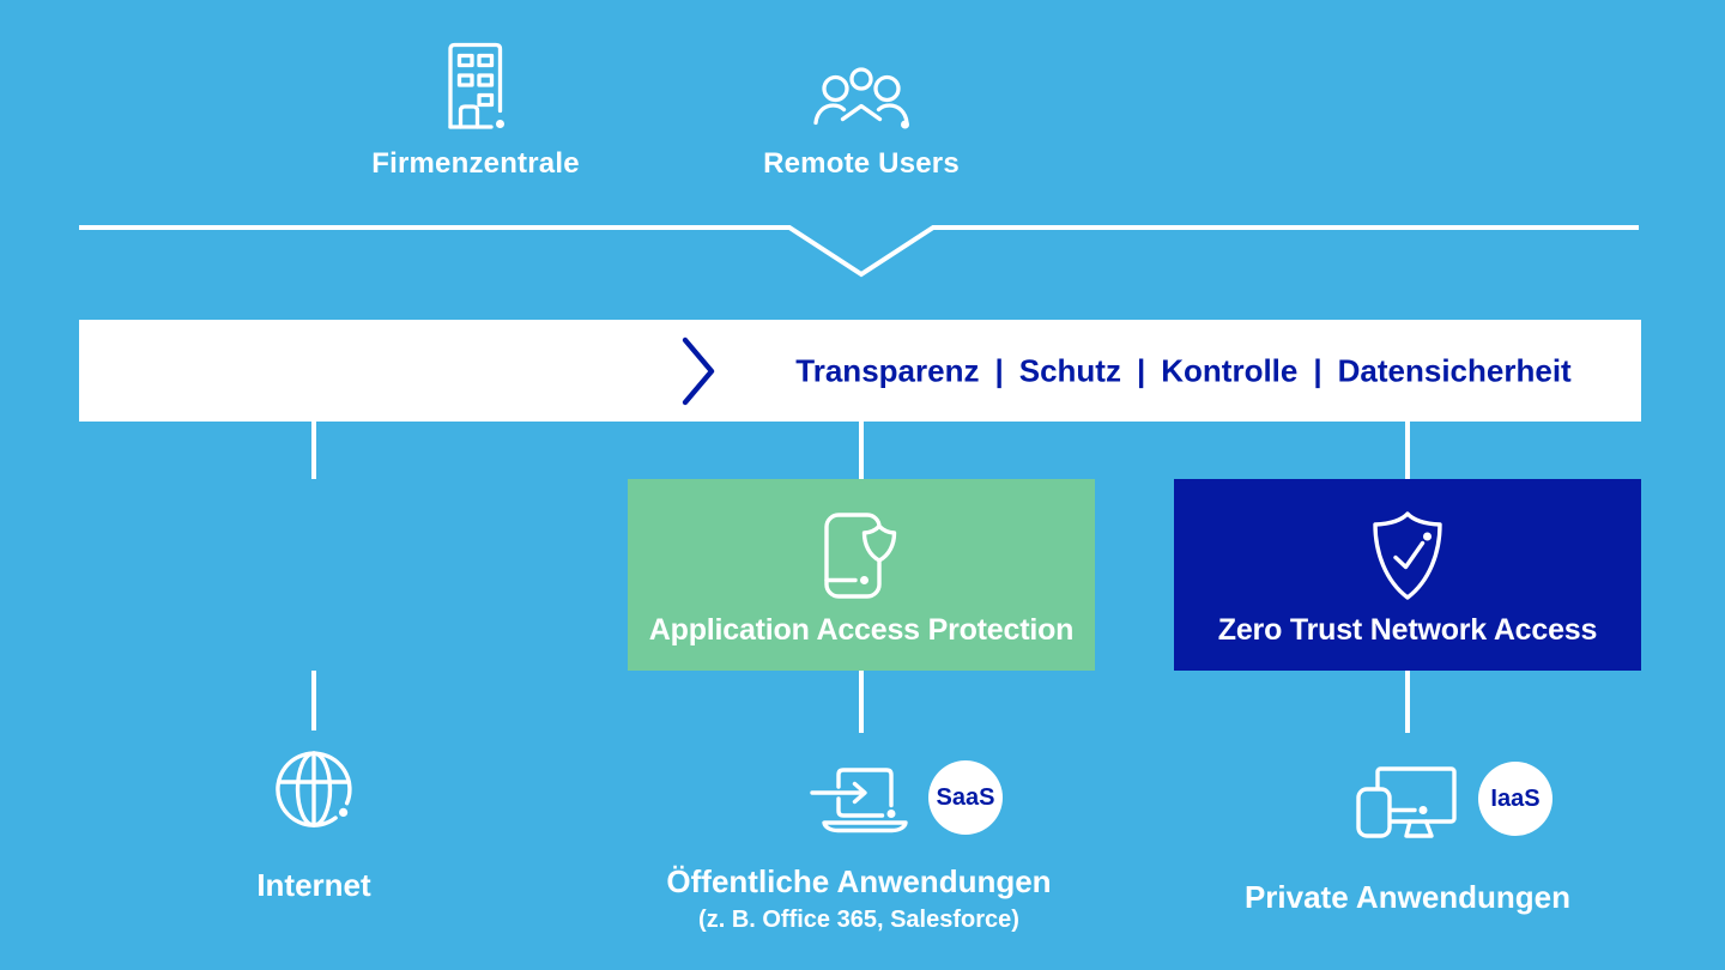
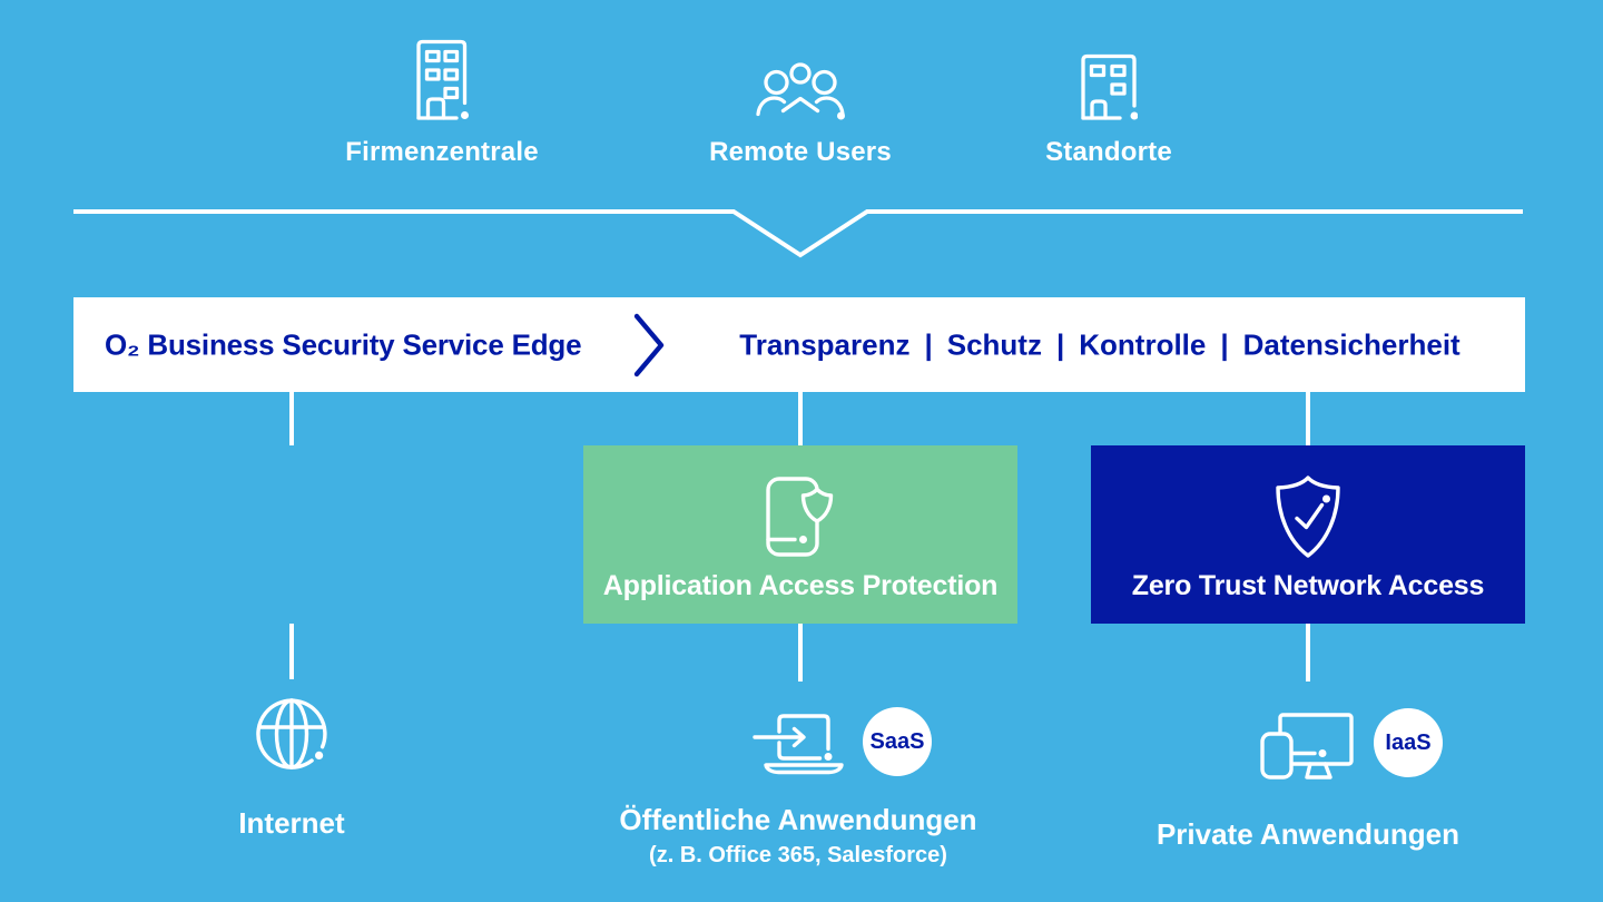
  Firmenzentrale
  Remote Users
+ Standorte
+ O₂ Business Security Service Edge
  Transparenz | Schutz | Kontrolle | Datensicherheit
  Application Access Protection
  Zero Trust Network Access
  Internet
  Öffentliche Anwendungen
  (z. B. Office 365, Salesforce)
  Private Anwendungen
  SaaS
  IaaS
